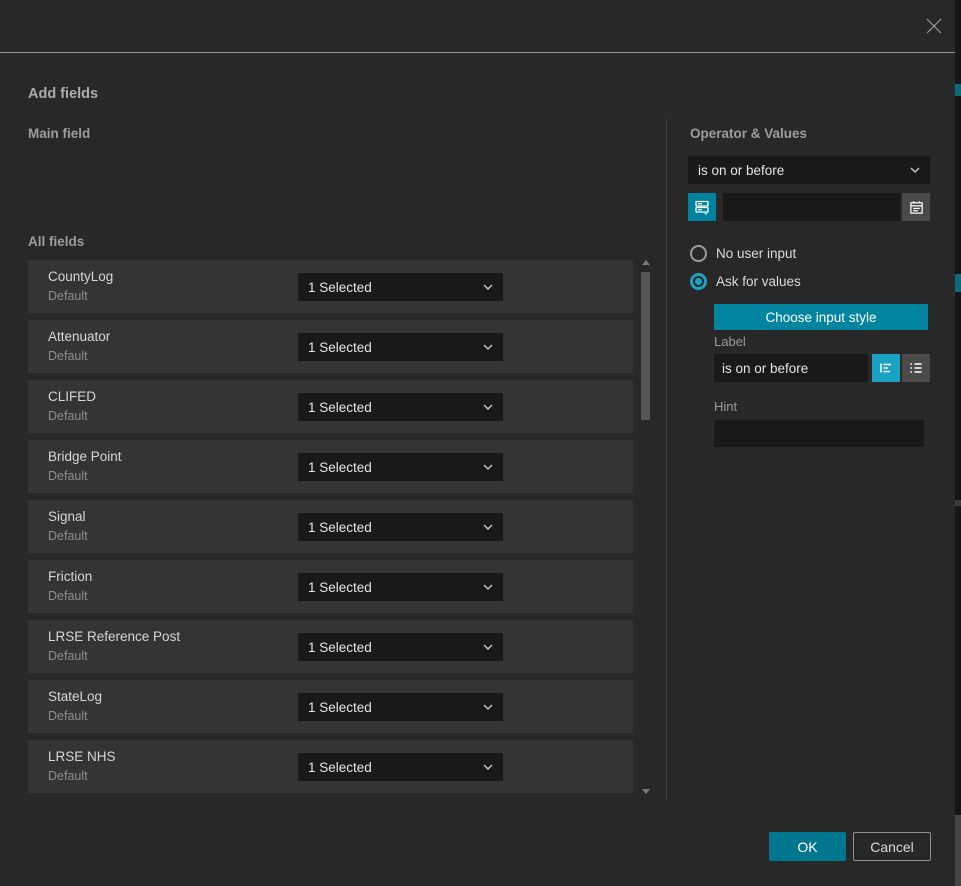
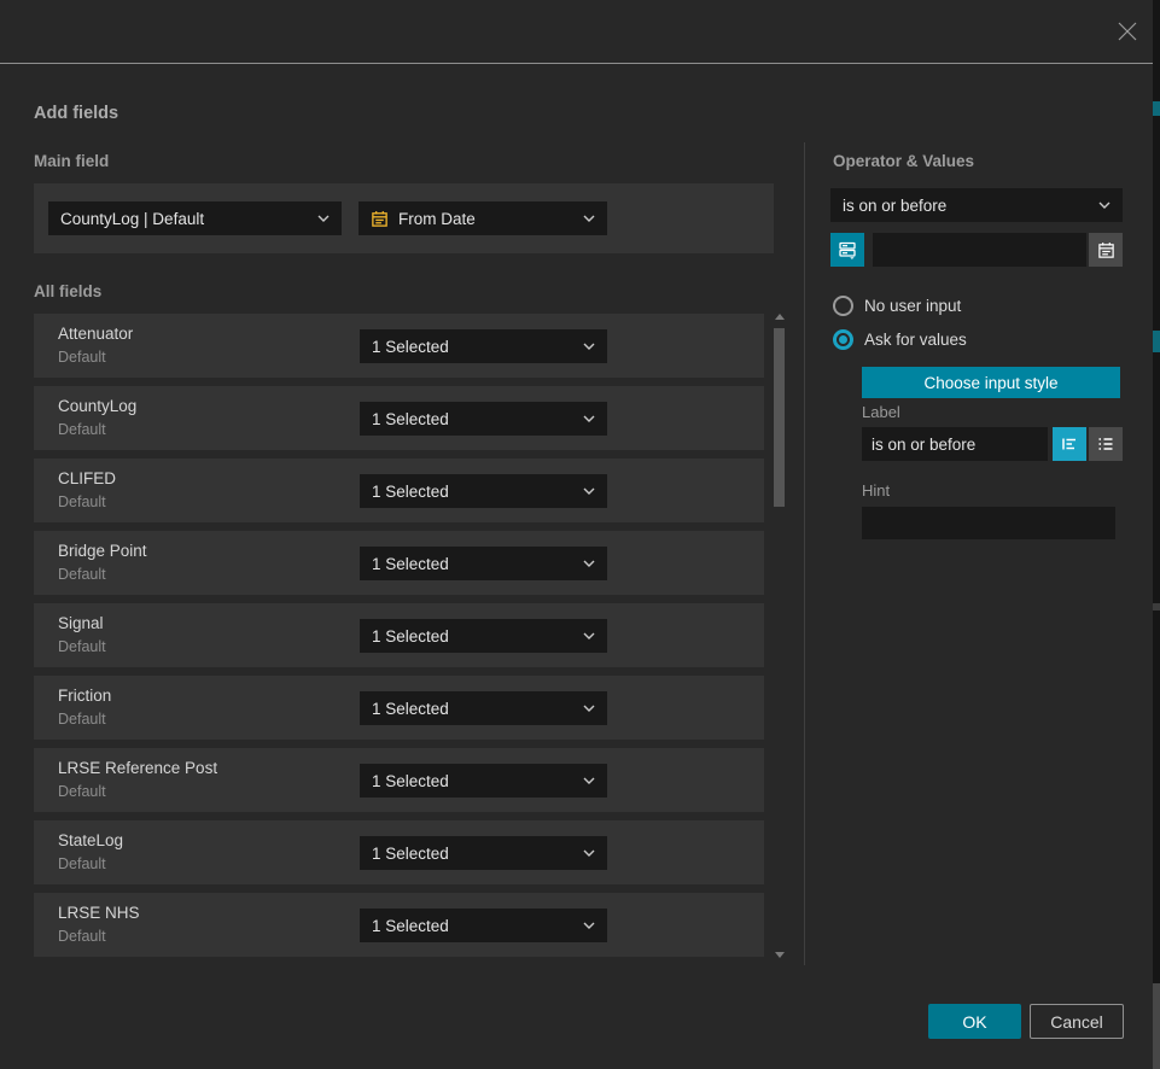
  Add fields
  Main field
+ CountyLog | Default
+ From Date
  All fields
- CountyLog
+ Attenuator
  Default
  1 Selected
- Attenuator
+ CountyLog
  Default
  1 Selected
  CLIFED
  Default
  1 Selected
  Bridge Point
  Default
  1 Selected
  Signal
  Default
  1 Selected
  Friction
  Default
  1 Selected
  LRSE Reference Post
  Default
  1 Selected
  StateLog
  Default
  1 Selected
  LRSE NHS
  Default
  1 Selected
  Operator & Values
  is on or before
  No user input
  Ask for values
  Choose input style
  Label
  is on or before
  Hint
  OK
  Cancel
